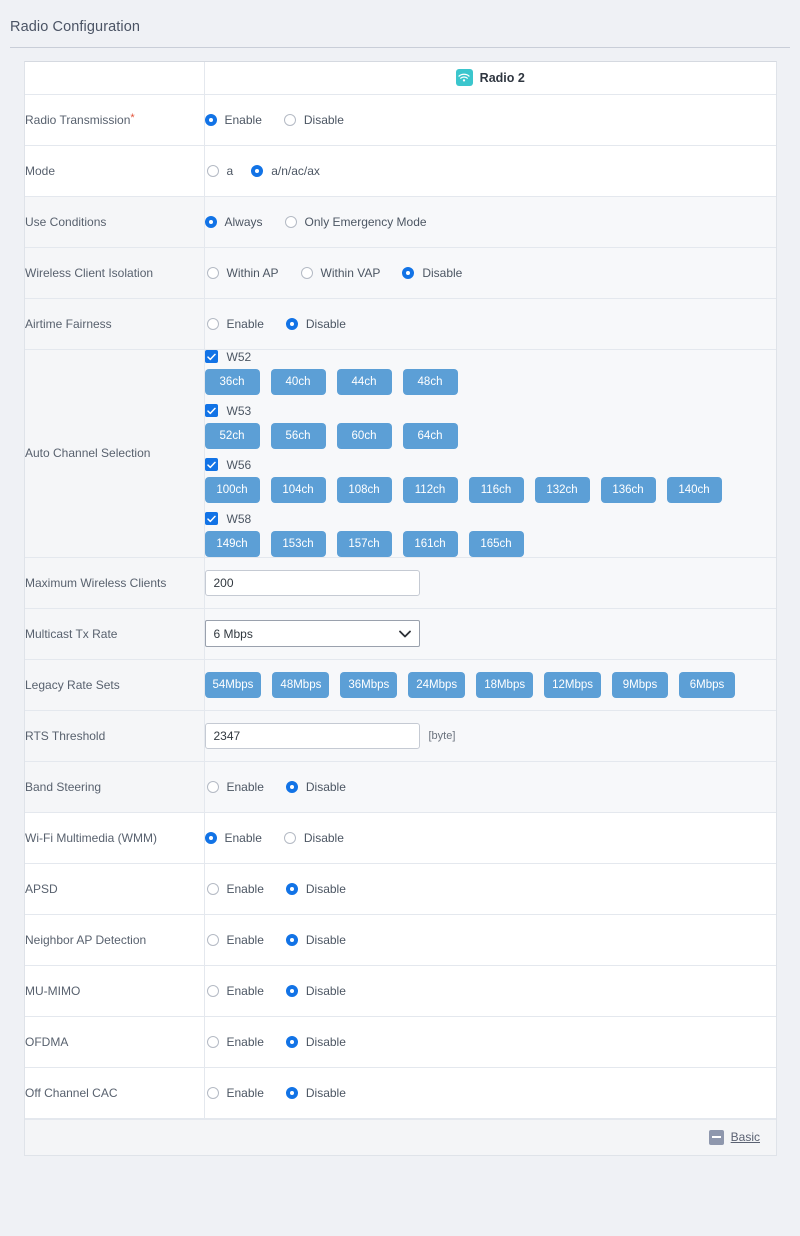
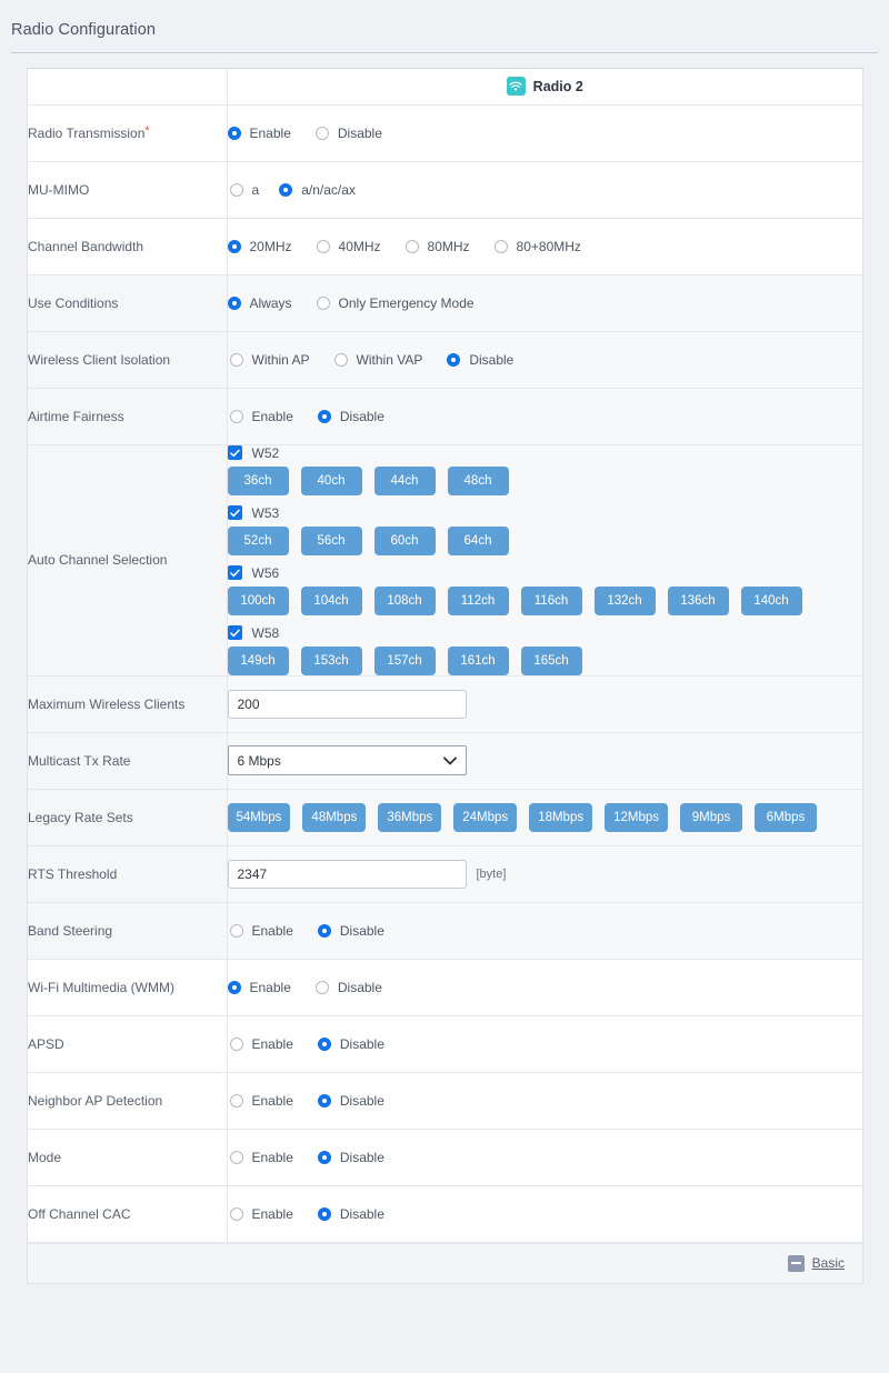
  Radio Configuration
  	Radio 2
  Radio Transmission*	Enable Disable
- Mode	a a/n/ac/ax
+ MU-MIMO	a a/n/ac/ax
+ Channel Bandwidth	20MHz 40MHz 80MHz 80+80MHz
  Use Conditions	Always Only Emergency Mode
  Wireless Client Isolation	Within AP Within VAP Disable
  Airtime Fairness	Enable Disable
  Auto Channel Selection	W52 36ch 40ch 44ch 48ch W53 52ch 56ch 60ch 64ch W56 100ch 104ch 108ch 112ch 116ch 132ch 136ch 140ch W58 149ch 153ch 157ch 161ch 165ch
  Maximum Wireless Clients	200
  Multicast Tx Rate	6 Mbps
  Legacy Rate Sets	54Mbps 48Mbps 36Mbps 24Mbps 18Mbps 12Mbps 9Mbps 6Mbps
  RTS Threshold	2347 [byte]
  Band Steering	Enable Disable
  Wi-Fi Multimedia (WMM)	Enable Disable
  APSD	Enable Disable
  Neighbor AP Detection	Enable Disable
- MU-MIMO	Enable Disable
+ Mode	Enable Disable
- OFDMA	Enable Disable
  Off Channel CAC	Enable Disable
  Basic
